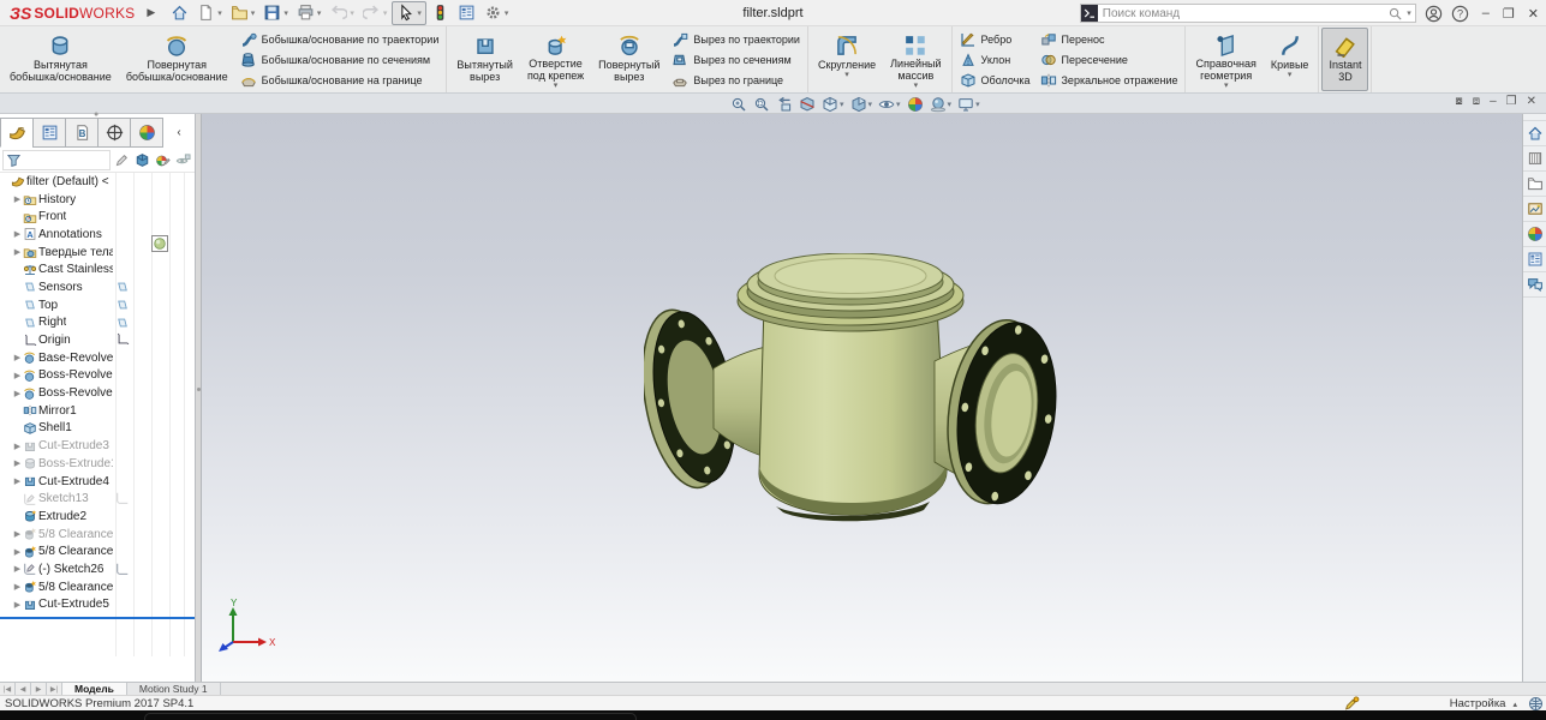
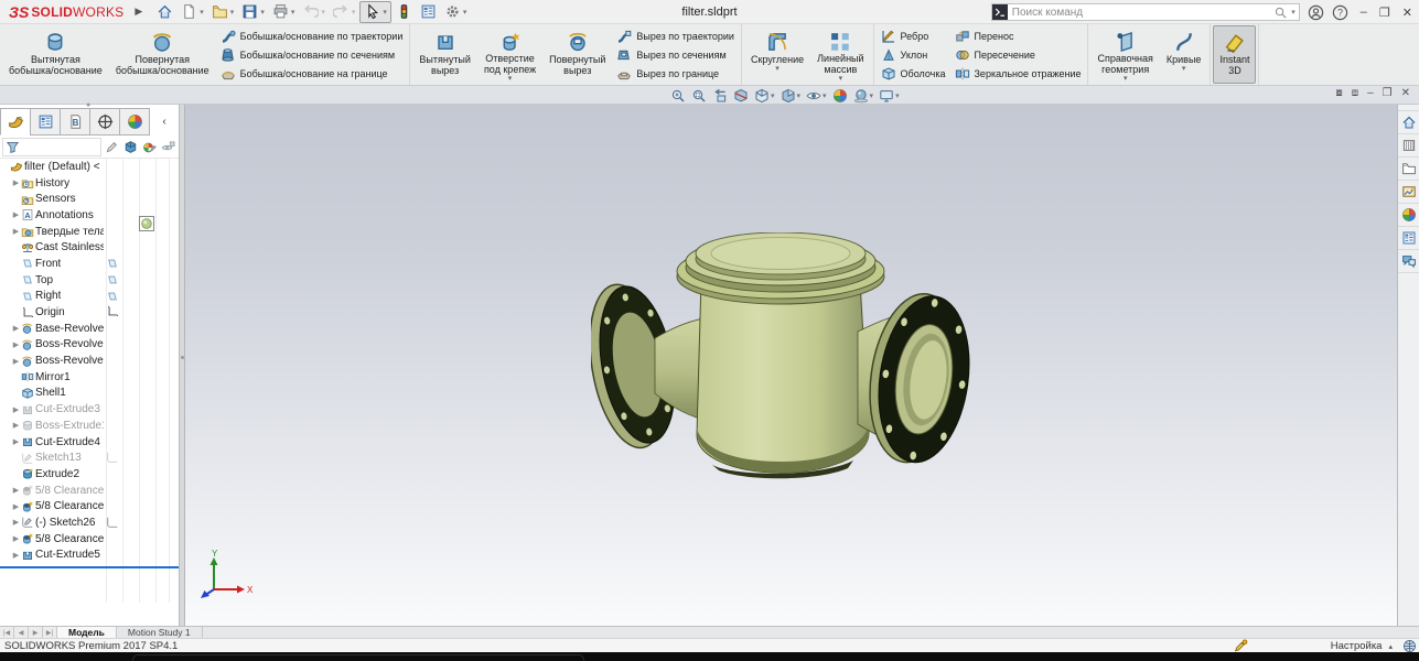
  ЗS
  SOLID
  WORKS
  ▶
  filter.sldprt
  Поиск команд
  ?
  –
  ❐
  ✕
  Вытянутая
  бобышка/основание
  Повернутая
  бобышка/основание
  Бобышка/основание по траектории
  Бобышка/основание по сечениям
  Бобышка/основание на границе
  Вытянутый
  вырез
  Отверстие
  под крепеж
  Повернутый
  вырез
  Вырез по траектории
  Вырез по сечениям
  Вырез по границе
  Скругление
  Линейный
  массив
  Ребро
  Уклон
  Оболочка
  Перенос
  Пересечение
  Зеркальное отражение
  Справочная
  геометрия
  Кривые
  Instant
  3D
  ⧇
  ⧈
  –
  ❐
  ✕
  Β
  ‹
  filter (Default) <
  History
- Front
+ Sensors
  A
  Annotations
  Твердые тела
  Cast Stainless
- Sensors
+ Front
  Top
  Right
  Origin
  Base-Revolve
  Boss-Revolve
  Boss-Revolve
  Mirror1
  Shell1
  Cut-Extrude3
  Boss-Extrude
  Cut-Extrude4
  Sketch13
  Extrude2
  5/8 Clearance
  5/8 Clearance
  (-) Sketch26
  5/8 Clearance
  Cut-Extrude5
  Y
  X
  Модель
  Motion Study 1
  SOLIDWORKS Premium 2017 SP4.1
  Настройка
